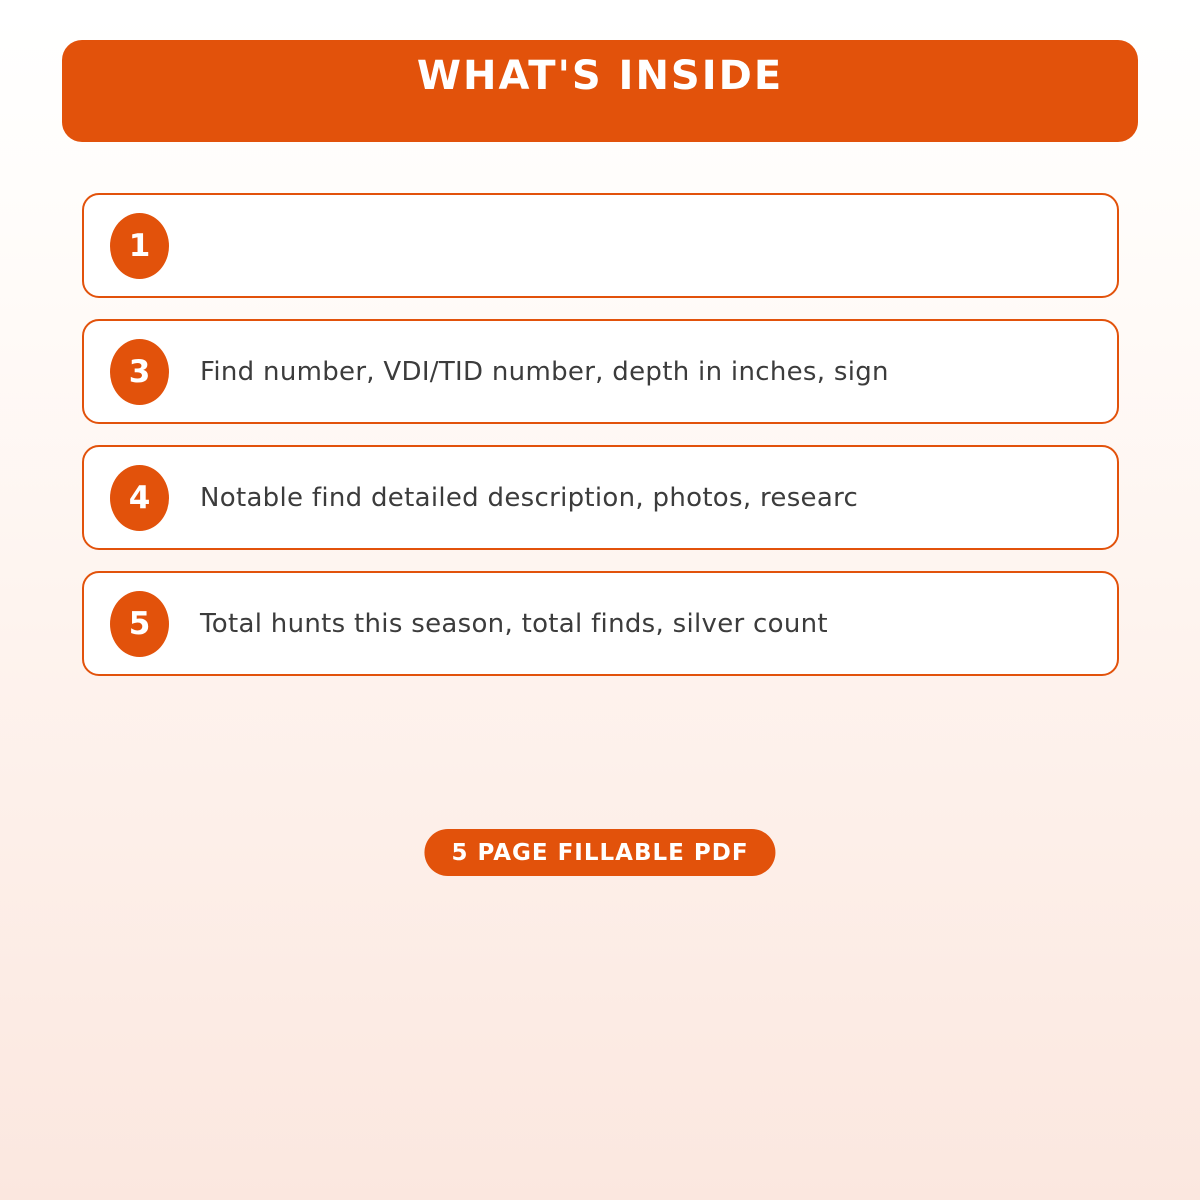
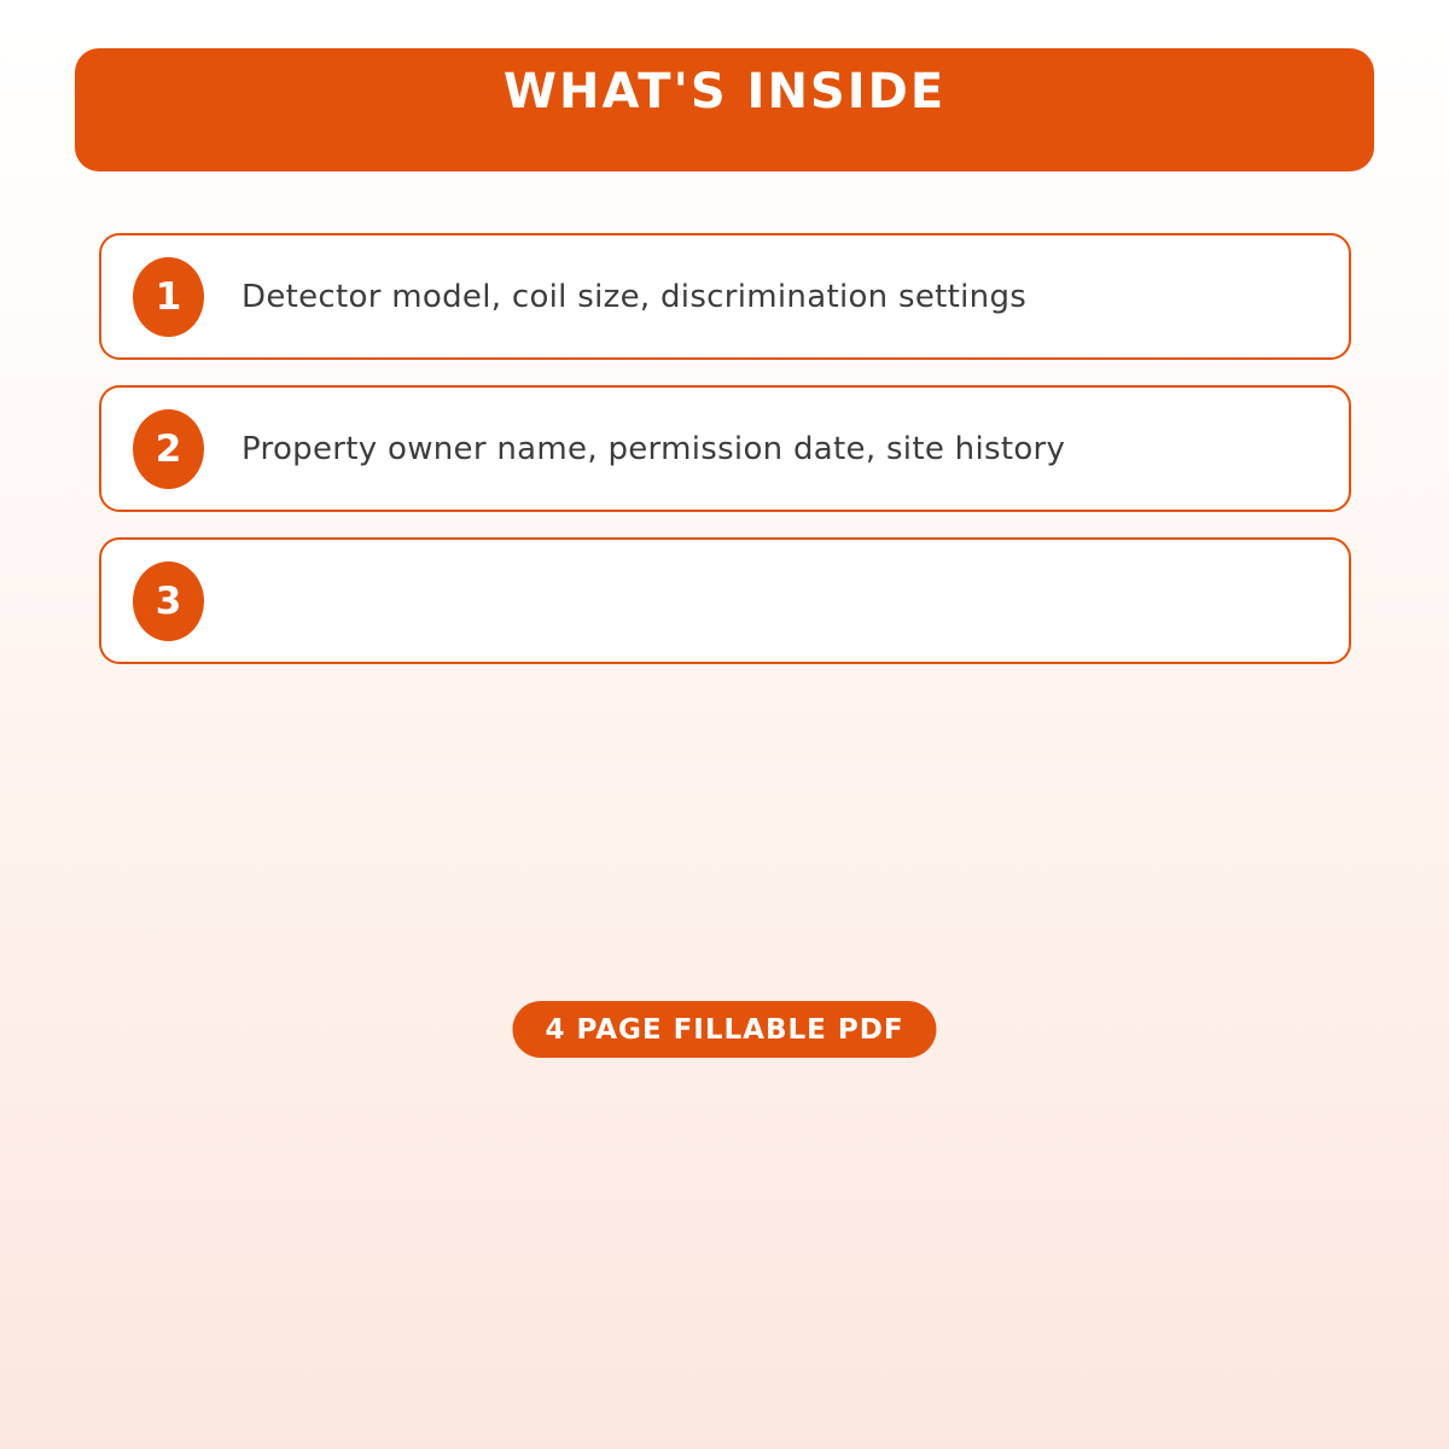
  WHAT'S INSIDE
  1
+ Detector model, coil size, discrimination settings
+ 2
+ Property owner name, permission date, site history
  3
- Find number, VDI/TID number, depth in inches, sign
- 4
- Notable find detailed description, photos, researc
- 5
- Total hunts this season, total finds, silver count
- 5 PAGE FILLABLE PDF
+ 4 PAGE FILLABLE PDF
